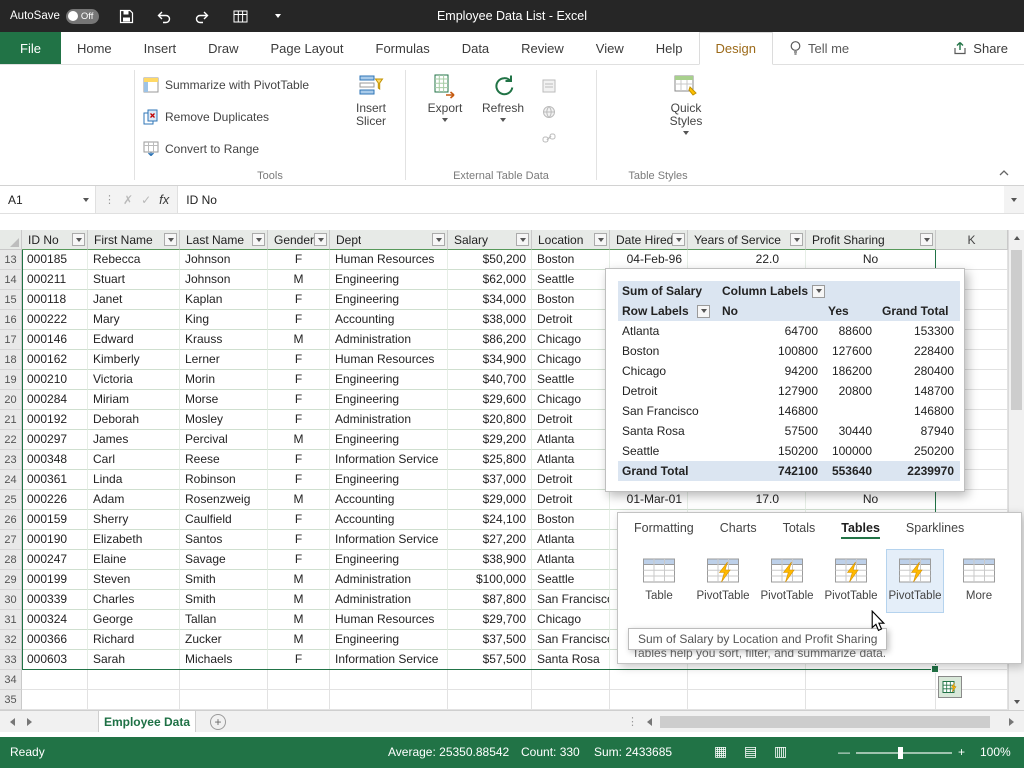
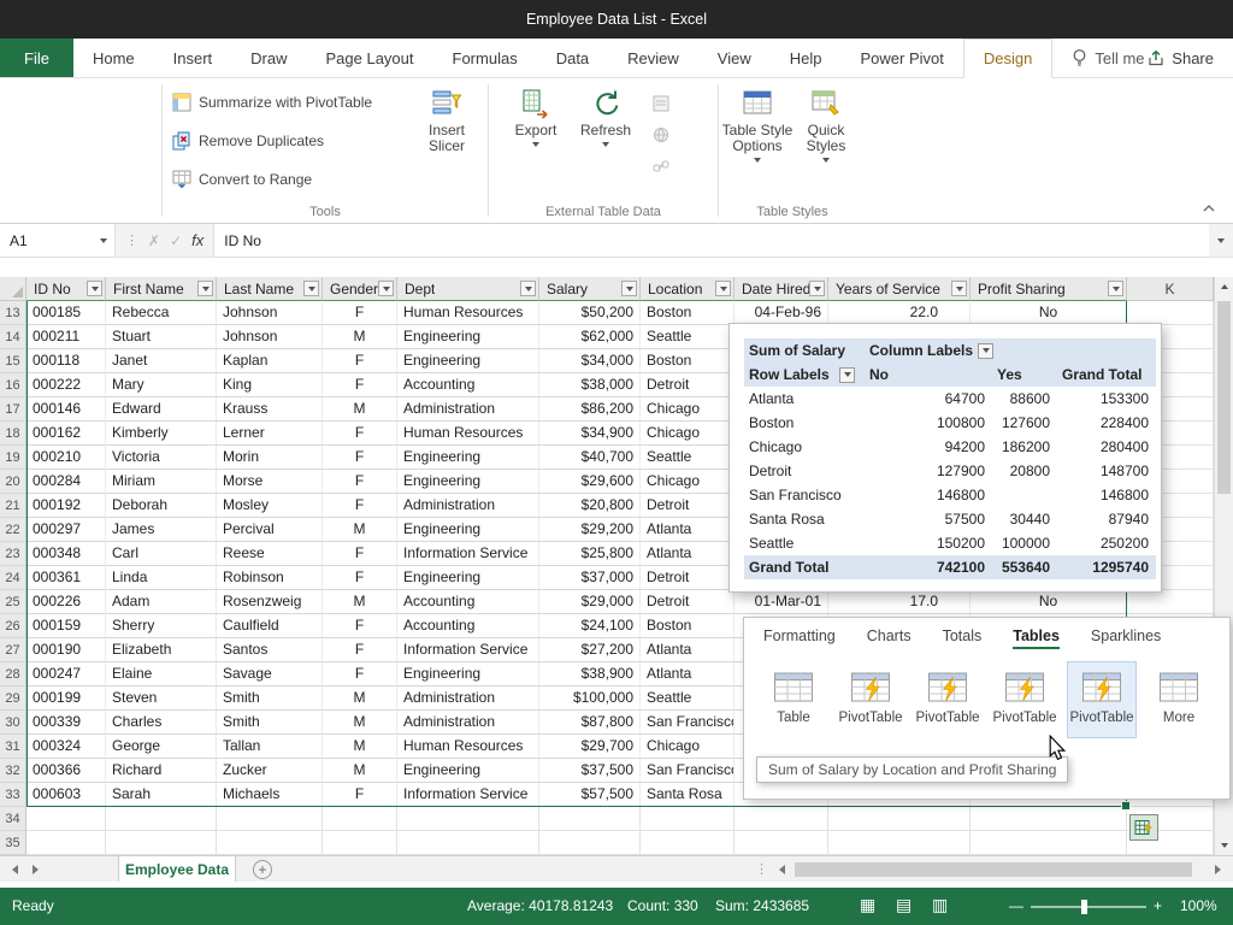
- AutoSave
- Off
  Employee Data List - Excel
  File
  Home
  Insert
  Draw
  Page Layout
  Formulas
  Data
  Review
  View
  Help
+ Power Pivot
  Design
  Tell me
  Share
  Summarize with PivotTable
  Remove Duplicates
  Convert to Range
  Insert Slicer
  Tools
  Export
  Refresh
  External Table Data
+ Table Style Options
  Quick Styles
  Table Styles
  A1
  ⋮
  ✗
  ✓
  fx
  ID No
  ID No
  First Name
  Last Name
  Gender
  Dept
  Salary
  Location
  Date Hired
  Years of Service
  Profit Sharing
  K
  13
  14
  15
  16
  17
  18
  19
  20
  21
  22
  23
  24
  25
  26
  27
  28
  29
  30
  31
  32
  33
  34
  35
  Sum of Salary
  Column Labels
  Row Labels
  No
  Yes
  Grand Total
  Atlanta
  64700
  88600
  153300
  Boston
  100800
  127600
  228400
  Chicago
  94200
  186200
  280400
  Detroit
  127900
  20800
  148700
  San Francisco
  146800
  146800
  Santa Rosa
  57500
  30440
  87940
  Seattle
  150200
  100000
  250200
  Grand Total
  742100
  553640
- 2239970
+ 1295740
  Formatting
  Charts
  Totals
  Tables
  Sparklines
  Table
  PivotTable
  PivotTable
  PivotTable
  PivotTable
  More
- Tables help you sort, filter, and summarize data.
  Sum of Salary by Location and Profit Sharing
  Employee Data
  +
  ⋮
  Ready
- Average: 25350.88542
+ Average: 40178.81243
  Count: 330
  Sum: 2433685
  ▦
  ▤
  ▥
  —
  +
  100%
